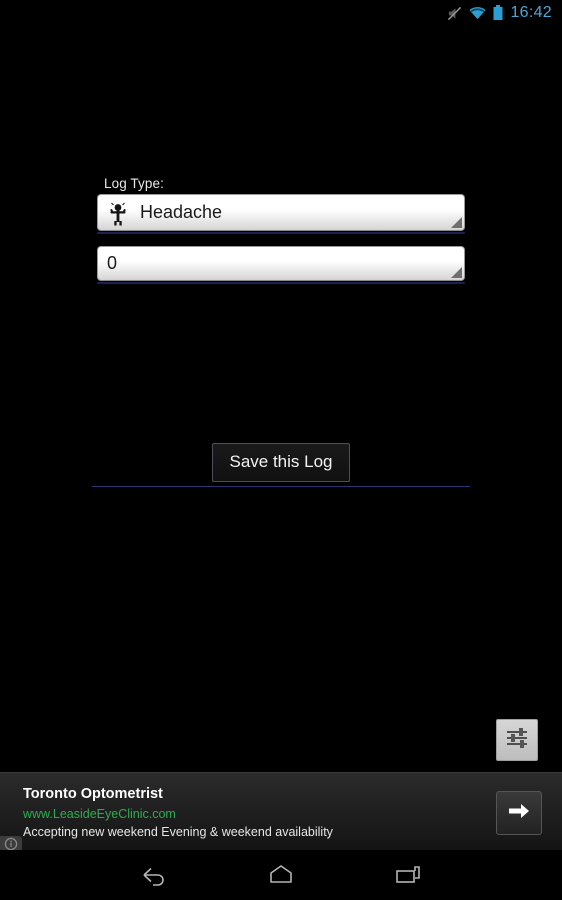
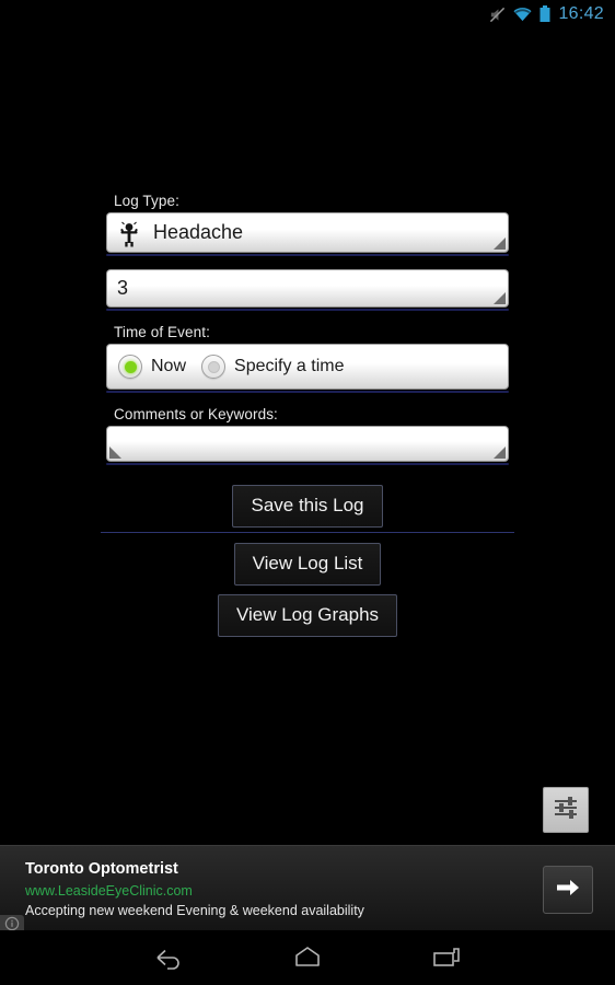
  16:42
  Log Type:
  Headache
- 0
+ 3
+ Time of Event:
+ Now
+ Specify a time
+ Comments or Keywords:
  Save this Log
+ View Log List
+ View Log Graphs
  Toronto Optometrist
  www.LeasideEyeClinic.com
  Accepting new weekend Evening & weekend availability
